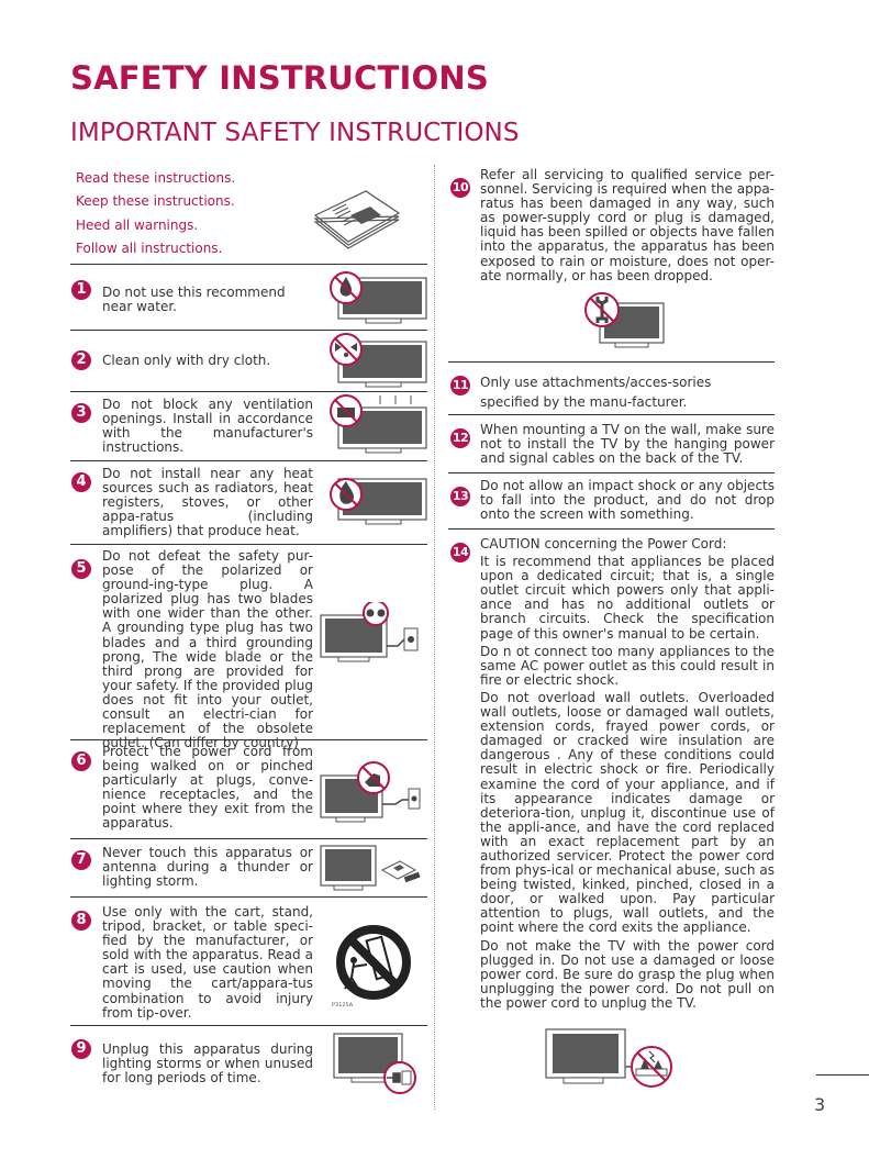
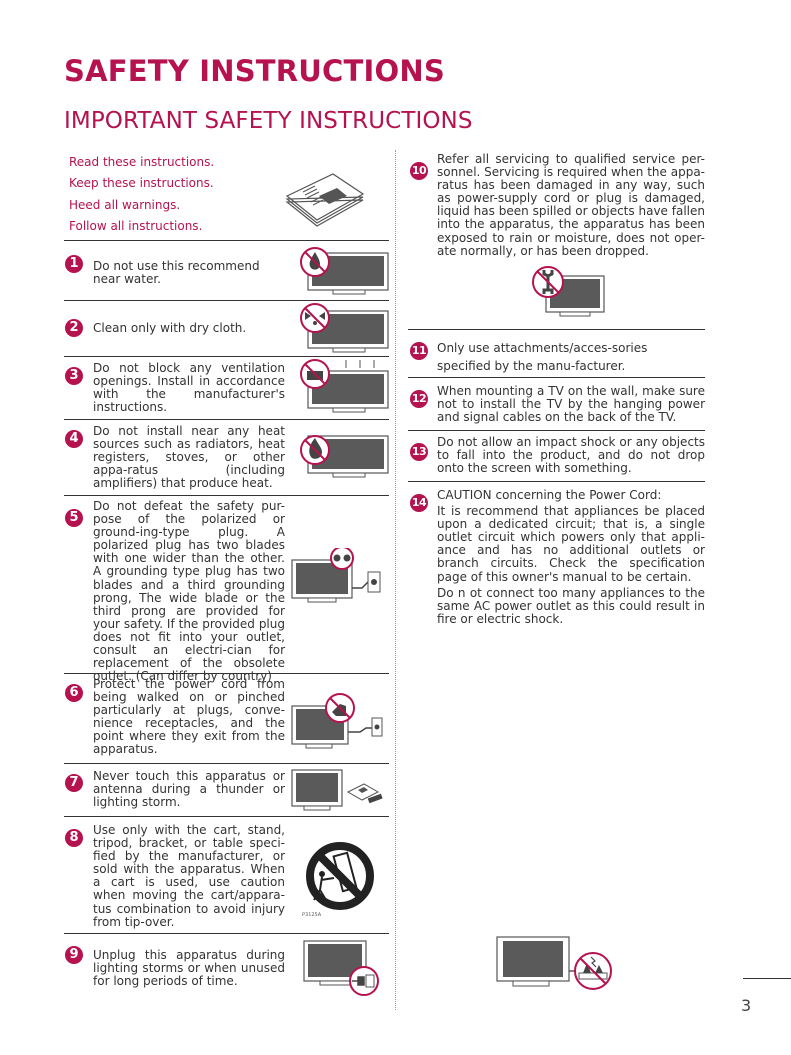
  SAFETY INSTRUCTIONS
  IMPORTANT SAFETY INSTRUCTIONS
  Read these instructions.
  Keep these instructions.
  Heed all warnings.
  Follow all instructions.
  1
  Do not use this recommend near water.
  2
  Clean only with dry cloth.
  3
  Do not block any ventilation openings. Install in accordance with the manufacturer's instructions.
  4
  Do not install near any heat sources such as radiators, heat registers, stoves, or other appa-ratus (including amplifiers) that produce heat.
  5
  Do not defeat the safety pur-pose of the polarized or ground-ing-type plug. A polarized plug has two blades with one wider than the other. A grounding type plug has two blades and a third grounding prong, The wide blade or the third prong are provided for your safety. If the provided plug does not fit into your outlet, consult an electri-cian for replacement of the obsolete outlet. (Can differ by country)
  6
  Protect the power cord from being walked on or pinched particularly at plugs, conve-nience receptacles, and the point where they exit from the apparatus.
  7
  Never touch this apparatus or antenna during a thunder or lighting storm.
  8
- Use only with the cart, stand, tripod, bracket, or table speci-fied by the manufacturer, or sold with the apparatus. Read a cart is used, use caution when moving the cart/appara-tus combination to avoid injury from tip-over.
+ Use only with the cart, stand, tripod, bracket, or table speci-fied by the manufacturer, or sold with the apparatus. When a cart is used, use caution when moving the cart/appara-tus combination to avoid injury from tip-over.
  9
  Unplug this apparatus during lighting storms or when unused for long periods of time.
  10
  Refer all servicing to qualified service per-sonnel. Servicing is required when the appa-ratus has been damaged in any way, such as power-supply cord or plug is damaged, liquid has been spilled or objects have fallen into the apparatus, the apparatus has been exposed to rain or moisture, does not oper-ate normally, or has been dropped.
  11
  Only use attachments/acces-sories specified by the manu-facturer.
  12
  When mounting a TV on the wall, make sure not to install the TV by the hanging power and signal cables on the back of the TV.
  13
  Do not allow an impact shock or any objects to fall into the product, and do not drop onto the screen with something.
  14
  CAUTION concerning the Power Cord:
  It is recommend that appliances be placed upon a dedicated circuit; that is, a single outlet circuit which powers only that appli-ance and has no additional outlets or branch circuits. Check the specification page of this owner's manual to be certain.
  Do n ot connect too many appliances to the same AC power outlet as this could result in fire or electric shock.
- Do not overload wall outlets. Overloaded wall outlets, loose or damaged wall outlets, extension cords, frayed power cords, or damaged or cracked wire insulation are dangerous . Any of these conditions could result in electric shock or fire. Periodically examine the cord of your appliance, and if its appearance indicates damage or deteriora-tion, unplug it, discontinue use of the appli-ance, and have the cord replaced with an exact replacement part by an authorized servicer. Protect the power cord from phys-ical or mechanical abuse, such as being twisted, kinked, pinched, closed in a door, or walked upon. Pay particular attention to plugs, wall outlets, and the point where the cord exits the appliance.
- Do not make the TV with the power cord plugged in. Do not use a damaged or loose power cord. Be sure do grasp the plug when unplugging the power cord. Do not pull on the power cord to unplug the TV.
  3
